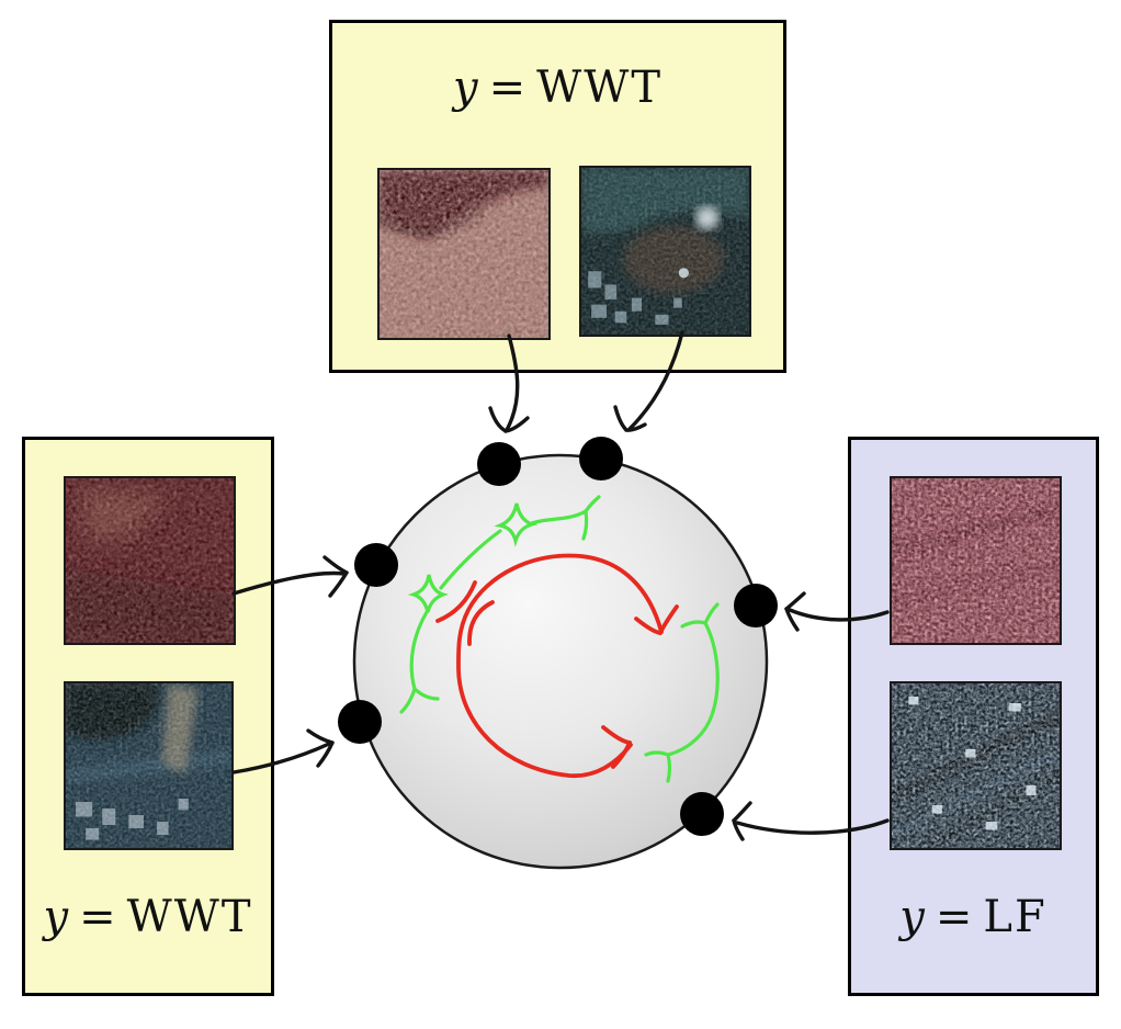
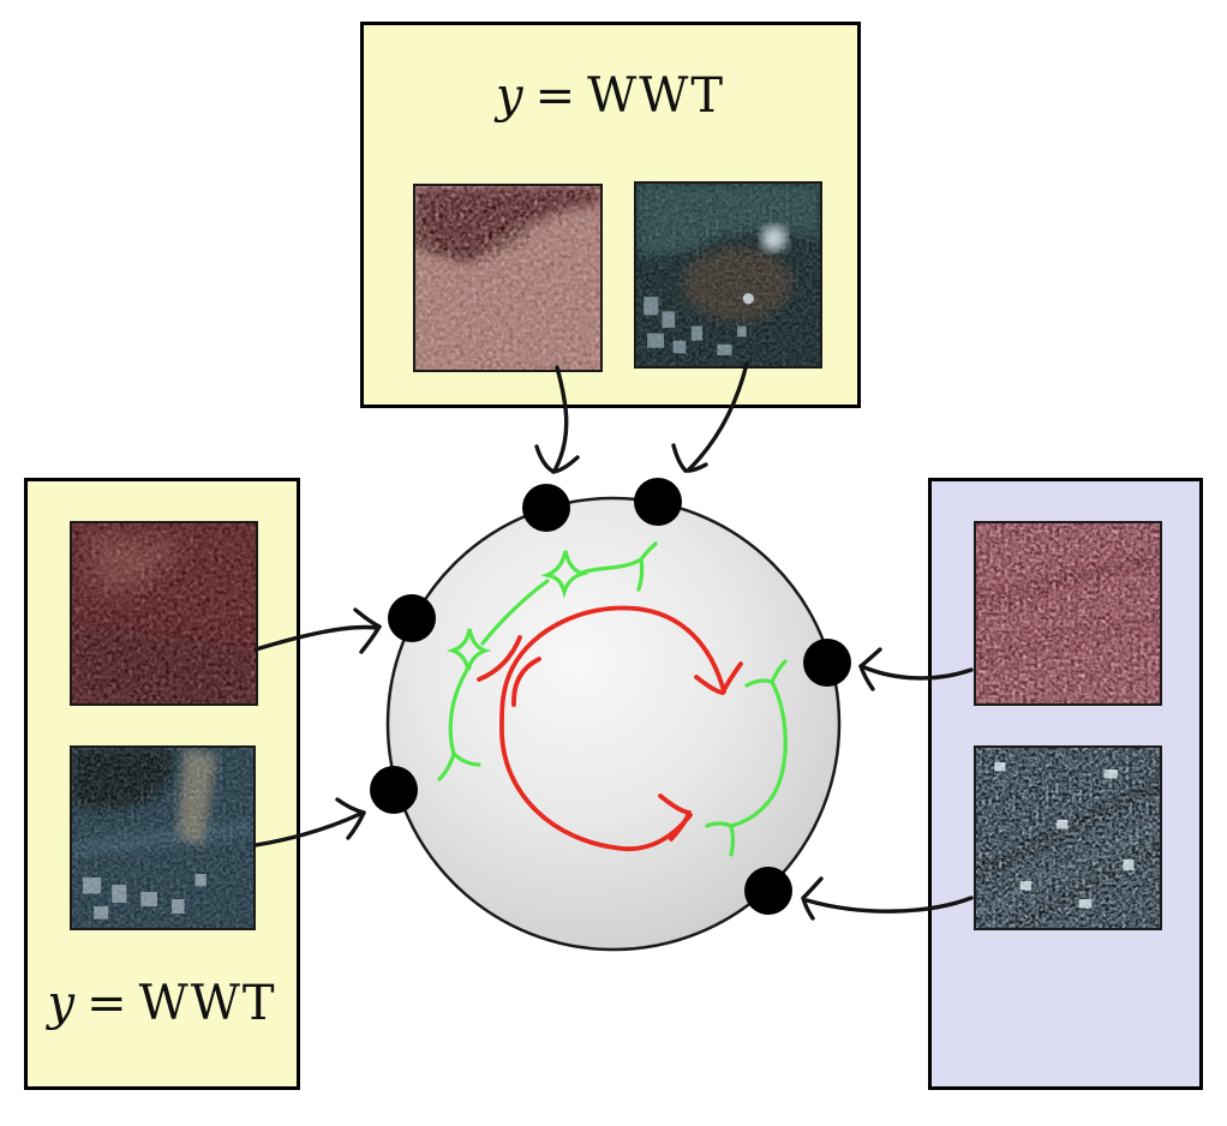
  y = WWT
  y = WWT
- y = LF
